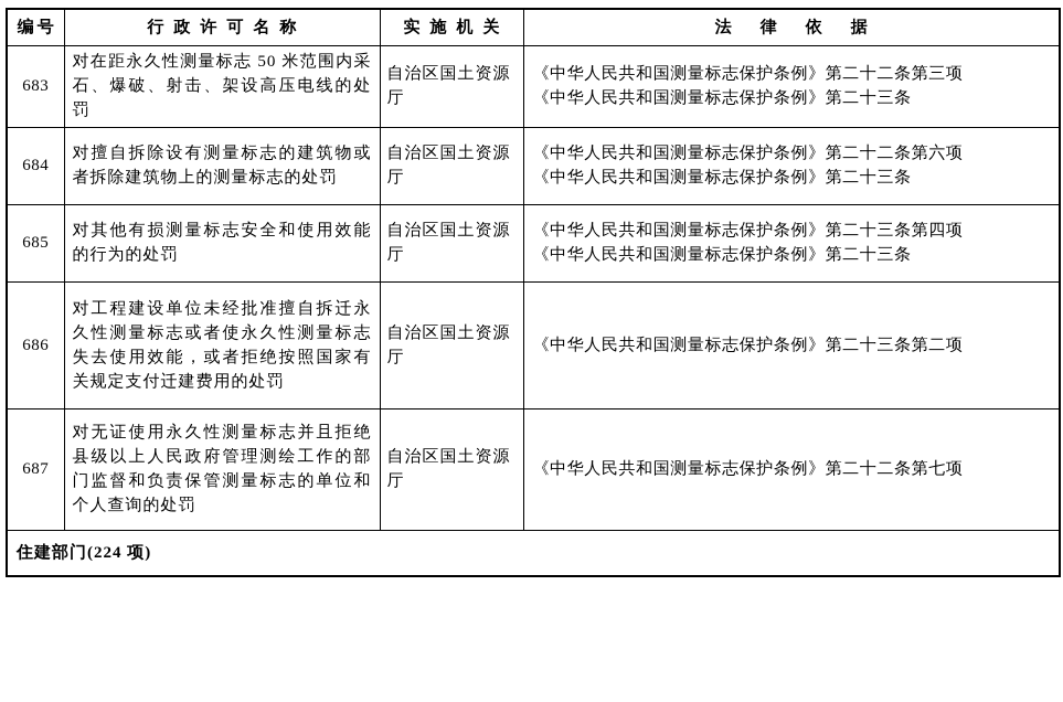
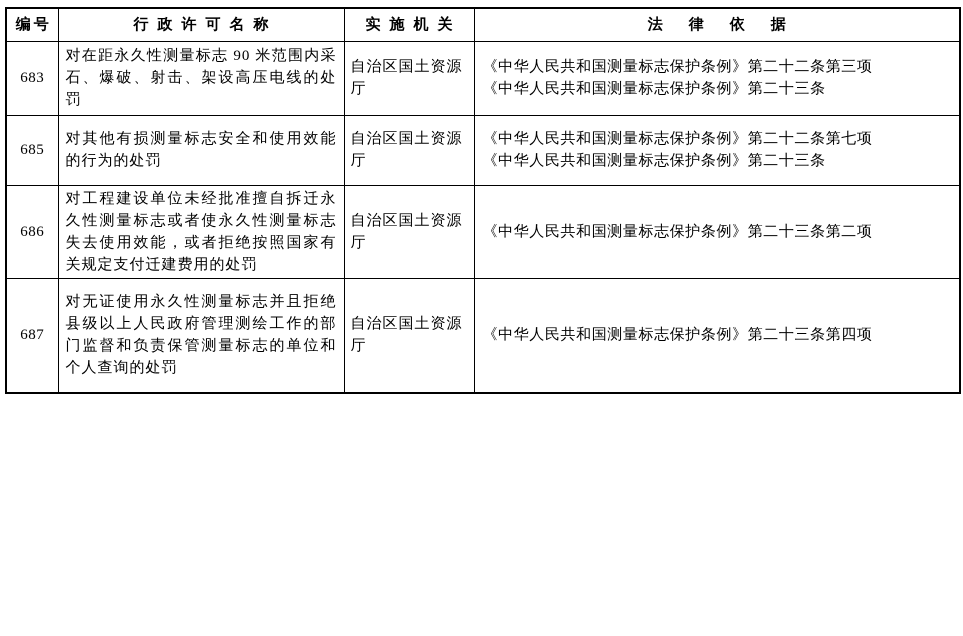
  编号	行政许可名称	实施机关	法律依据
- 683	对在距永久性测量标志 50 米范围内采石、爆破、射击、架设高压电线的处罚	自治区国土资源厅	《中华人民共和国测量标志保护条例》第二十二条第三项《中华人民共和国测量标志保护条例》第二十三条
+ 683	对在距永久性测量标志 90 米范围内采石、爆破、射击、架设高压电线的处罚	自治区国土资源厅	《中华人民共和国测量标志保护条例》第二十二条第三项《中华人民共和国测量标志保护条例》第二十三条
- 684	对擅自拆除设有测量标志的建筑物或者拆除建筑物上的测量标志的处罚	自治区国土资源厅	《中华人民共和国测量标志保护条例》第二十二条第六项《中华人民共和国测量标志保护条例》第二十三条
- 685	对其他有损测量标志安全和使用效能的行为的处罚	自治区国土资源厅	《中华人民共和国测量标志保护条例》第二十三条第四项《中华人民共和国测量标志保护条例》第二十三条
+ 685	对其他有损测量标志安全和使用效能的行为的处罚	自治区国土资源厅	《中华人民共和国测量标志保护条例》第二十二条第七项《中华人民共和国测量标志保护条例》第二十三条
  686	对工程建设单位未经批准擅自拆迁永久性测量标志或者使永久性测量标志失去使用效能，或者拒绝按照国家有关规定支付迁建费用的处罚	自治区国土资源厅	《中华人民共和国测量标志保护条例》第二十三条第二项
- 687	对无证使用永久性测量标志并且拒绝县级以上人民政府管理测绘工作的部门监督和负责保管测量标志的单位和个人查询的处罚	自治区国土资源厅	《中华人民共和国测量标志保护条例》第二十二条第七项
+ 687	对无证使用永久性测量标志并且拒绝县级以上人民政府管理测绘工作的部门监督和负责保管测量标志的单位和个人查询的处罚	自治区国土资源厅	《中华人民共和国测量标志保护条例》第二十三条第四项
- 住建部门(224 项)
